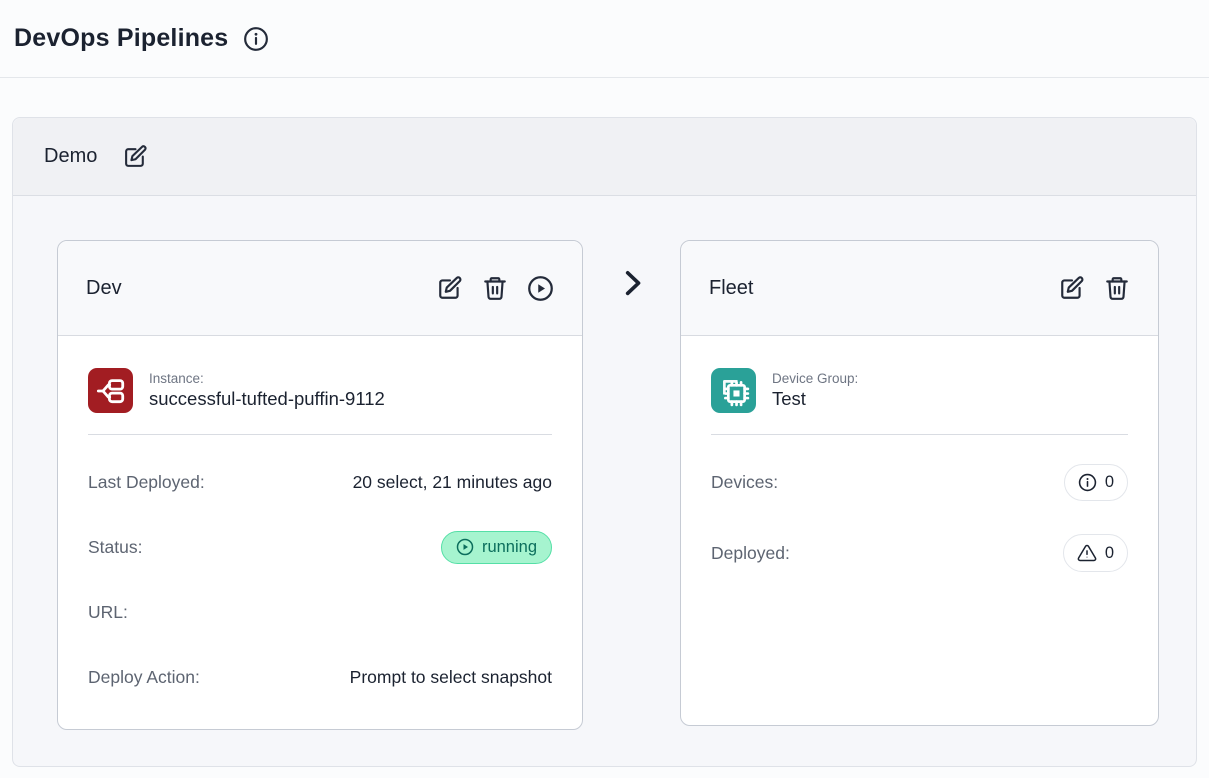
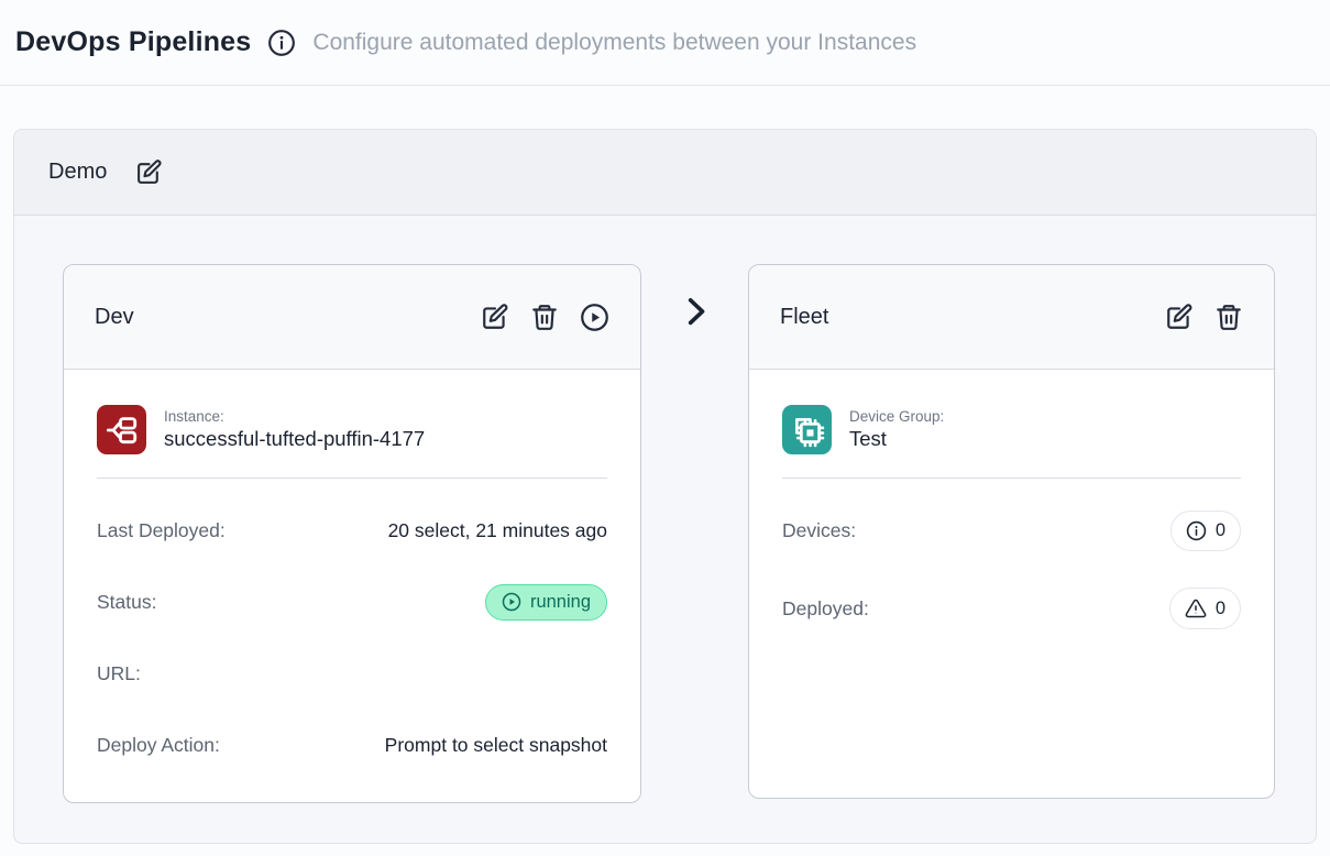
  DevOps Pipelines
+ Configure automated deployments between your Instances
  Demo
  Dev
  Instance:
- successful-tufted-puffin-9112
+ successful-tufted-puffin-4177
  Last Deployed:
  20 select, 21 minutes ago
  Status:
  running
  URL:
  Deploy Action:
  Prompt to select snapshot
  Fleet
  Device Group:
  Test
  Devices:
  0
  Deployed:
  0
